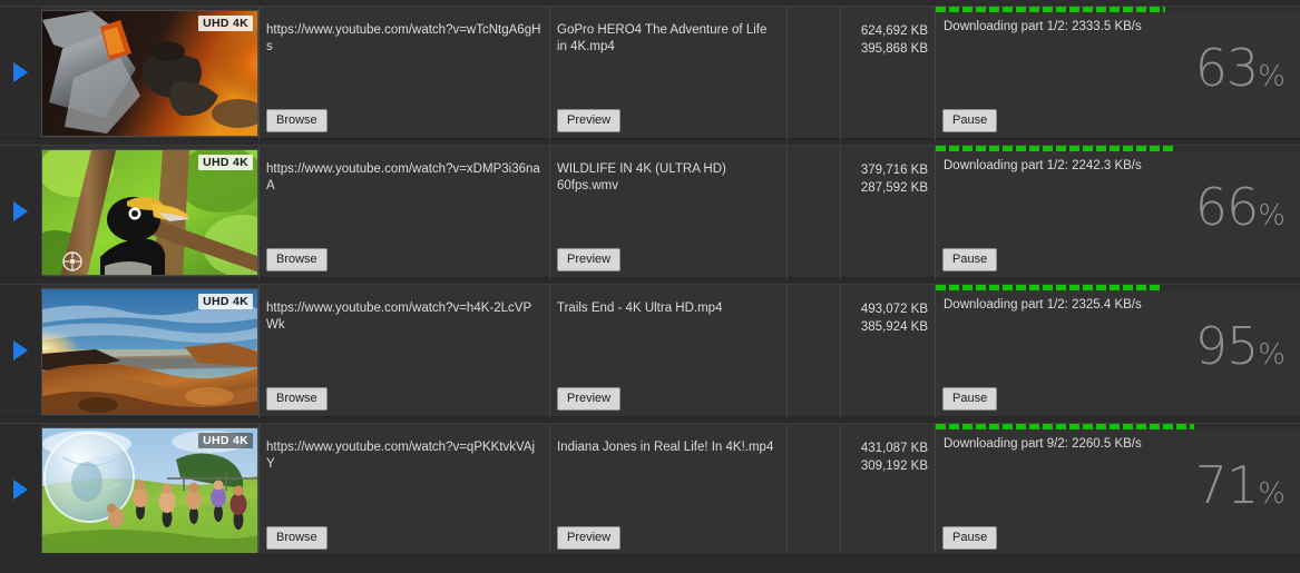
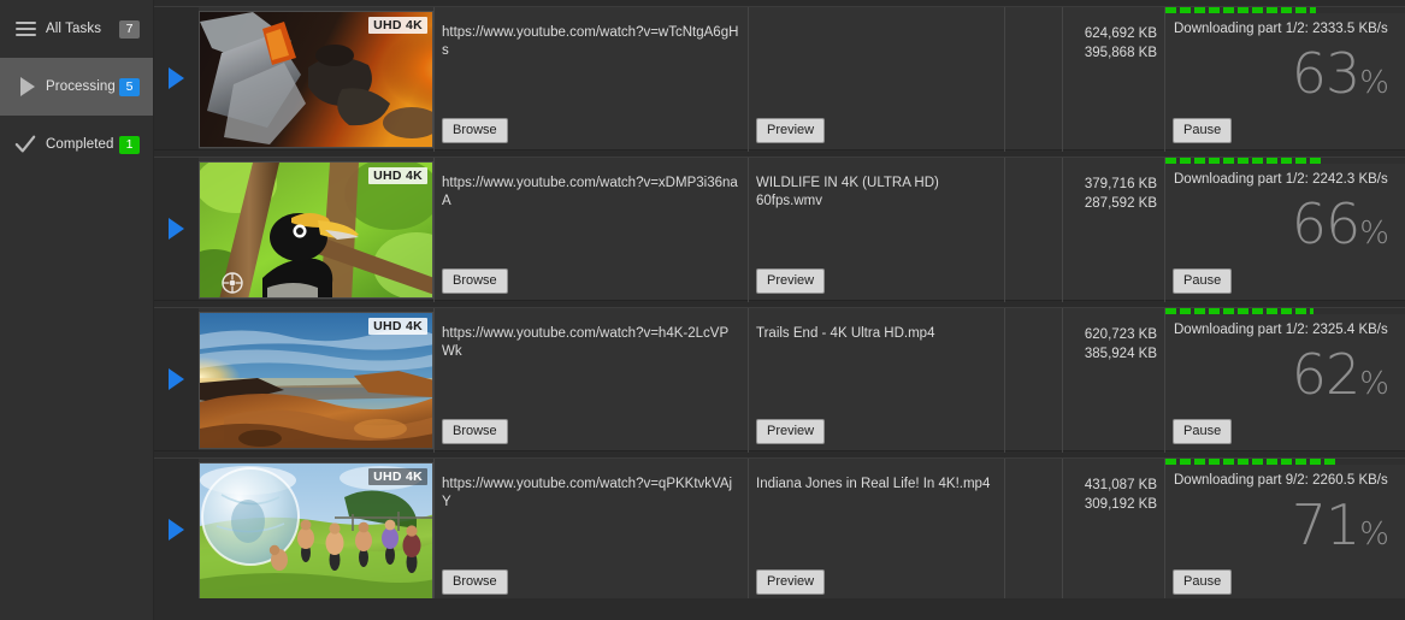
+ All Tasks
+ 7
+ Processing
+ 5
+ Completed
+ 1
  UHD 4K
  https://www.youtube.com/watch?v=wTcNtgA6gHs
  Browse
- GoPro HERO4 The Adventure of Life in 4K.mp4
  Preview
  624,692 KB
  395,868 KB
  Downloading part 1/2: 2333.5 KB/s
  63%
  Pause
  UHD 4K
  https://www.youtube.com/watch?v=xDMP3i36naA
  Browse
  WILDLIFE IN 4K (ULTRA HD) 60fps.wmv
  Preview
  379,716 KB
  287,592 KB
  Downloading part 1/2: 2242.3 KB/s
  66%
  Pause
  UHD 4K
  https://www.youtube.com/watch?v=h4K-2LcVPWk
  Browse
  Trails End - 4K Ultra HD.mp4
  Preview
- 493,072 KB
+ 620,723 KB
  385,924 KB
  Downloading part 1/2: 2325.4 KB/s
- 95%
+ 62%
  Pause
  UHD 4K
  https://www.youtube.com/watch?v=qPKKtvkVAjY
  Browse
  Indiana Jones in Real Life! In 4K!.mp4
  Preview
  431,087 KB
  309,192 KB
  Downloading part 9/2: 2260.5 KB/s
  71%
  Pause
